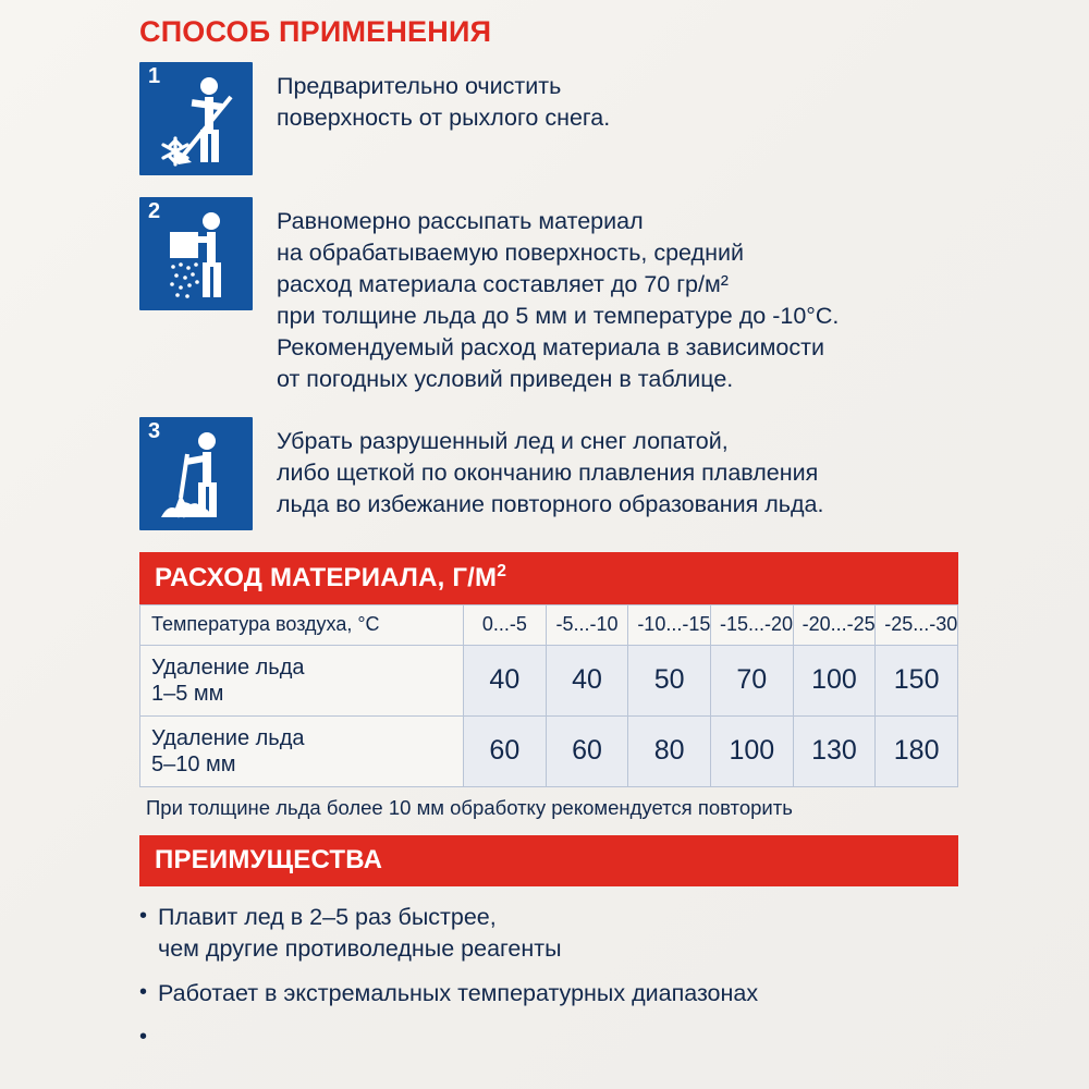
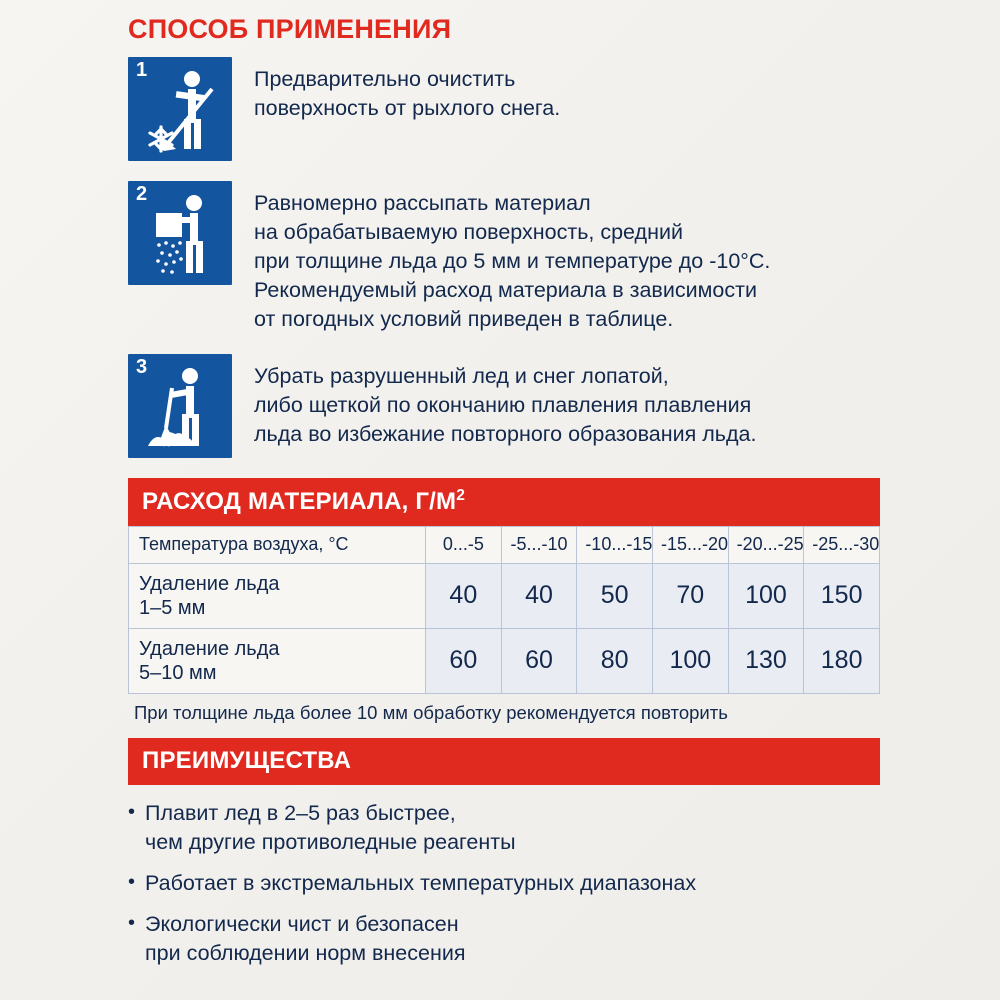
  СПОСОБ ПРИМЕНЕНИЯ
  1
  Предварительно очистить
  поверхность от рыхлого снега.
  2
  Равномерно рассыпать материал
  на обрабатываемую поверхность, средний
- расход материала составляет до 70 гр/м²
  при толщине льда до 5 мм и температуре до -10°С.
  Рекомендуемый расход материала в зависимости
  от погодных условий приведен в таблице.
  3
  Убрать разрушенный лед и снег лопатой,
  либо щеткой по окончанию плавления плавления
  льда во избежание повторного образования льда.
  РАСХОД МАТЕРИАЛА, Г/М2
  Температура воздуха, °С	0...-5	-5...-10	-10...-15	-15...-20	-20...-25	-25...-30
  Удаление льда 1–5 мм	40	40	50	70	100	150
  Удаление льда 5–10 мм	60	60	80	100	130	180
  При толщине льда более 10 мм обработку рекомендуется повторить
  ПРЕИМУЩЕСТВА
  •
  Плавит лед в 2–5 раз быстрее,
  чем другие противоледные реагенты
  •
  Работает в экстремальных температурных диапазонах
  •
+ Экологически чист и безопасен
+ при соблюдении норм внесения
